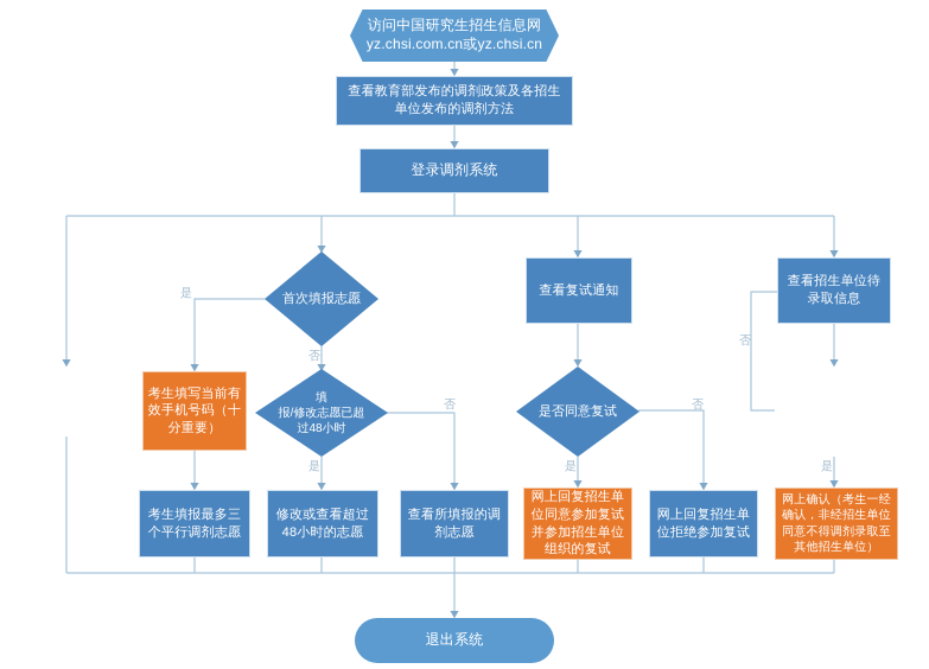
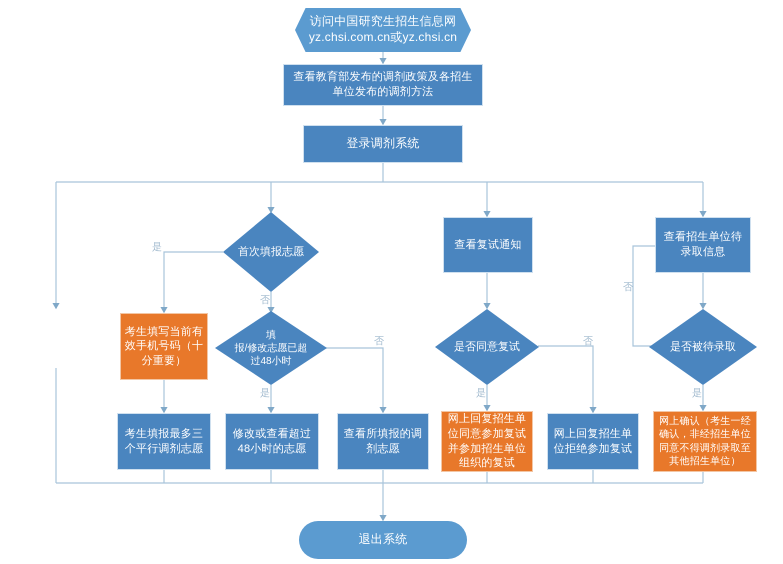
  访问中国研究生招生信息网
  yz.chsi.com.cn或yz.chsi.cn
  查看教育部发布的调剂政策及各招生
  单位发布的调剂方法
  登录调剂系统
  首次填报志愿
  填
  报/修改志愿已超
  过48小时
  查看复试通知
  是否同意复试
  查看招生单位待
  录取信息
+ 是否被待录取
  考生填写当前有
  效手机号码（十
  分重要）
  考生填报最多三
  个平行调剂志愿
  修改或查看超过
  48小时的志愿
  查看所填报的调
  剂志愿
  网上回复招生单
  位同意参加复试
  并参加招生单位
  组织的复试
  网上回复招生单
  位拒绝参加复试
  网上确认（考生一经
  确认，非经招生单位
  同意不得调剂录取至
  其他招生单位）
  退出系统
  是
  否
  是
  否
  是
  否
  是
  否
